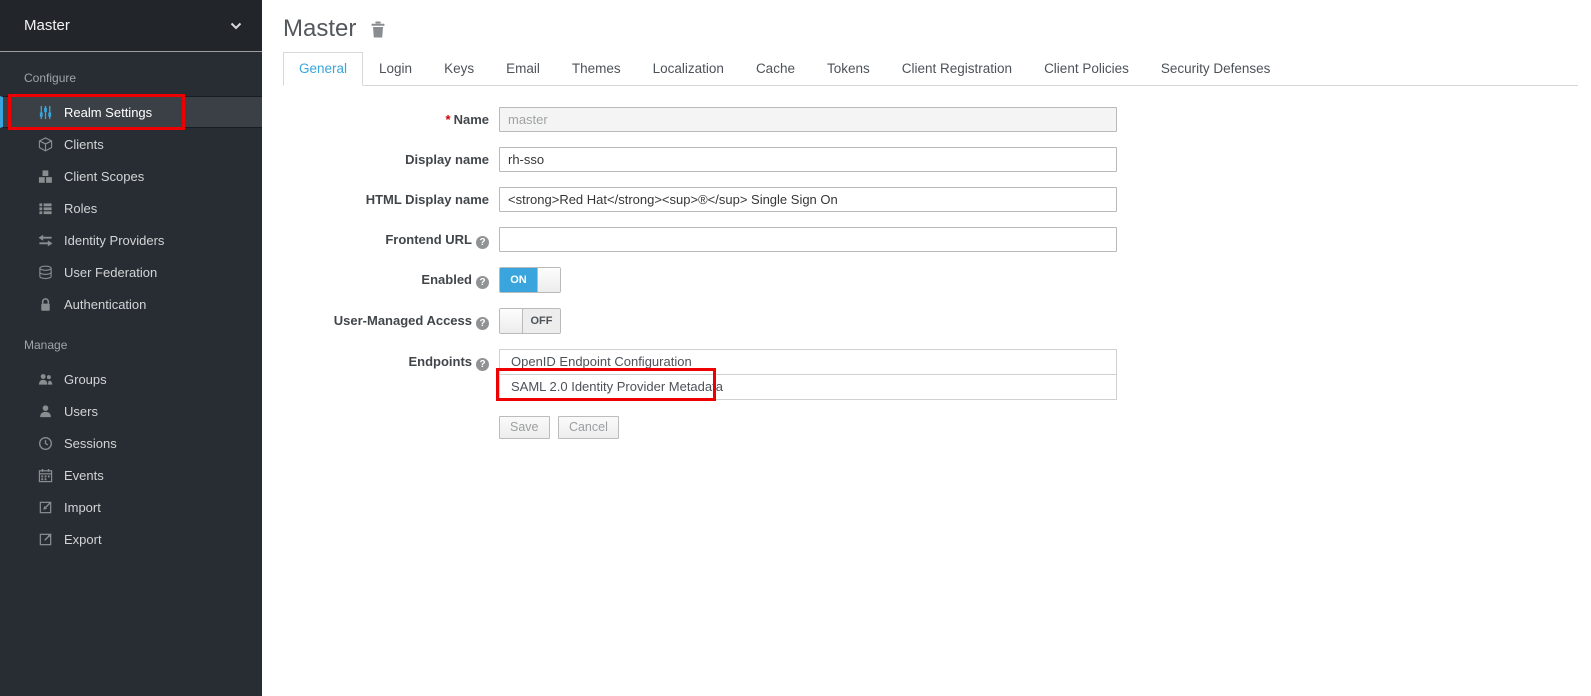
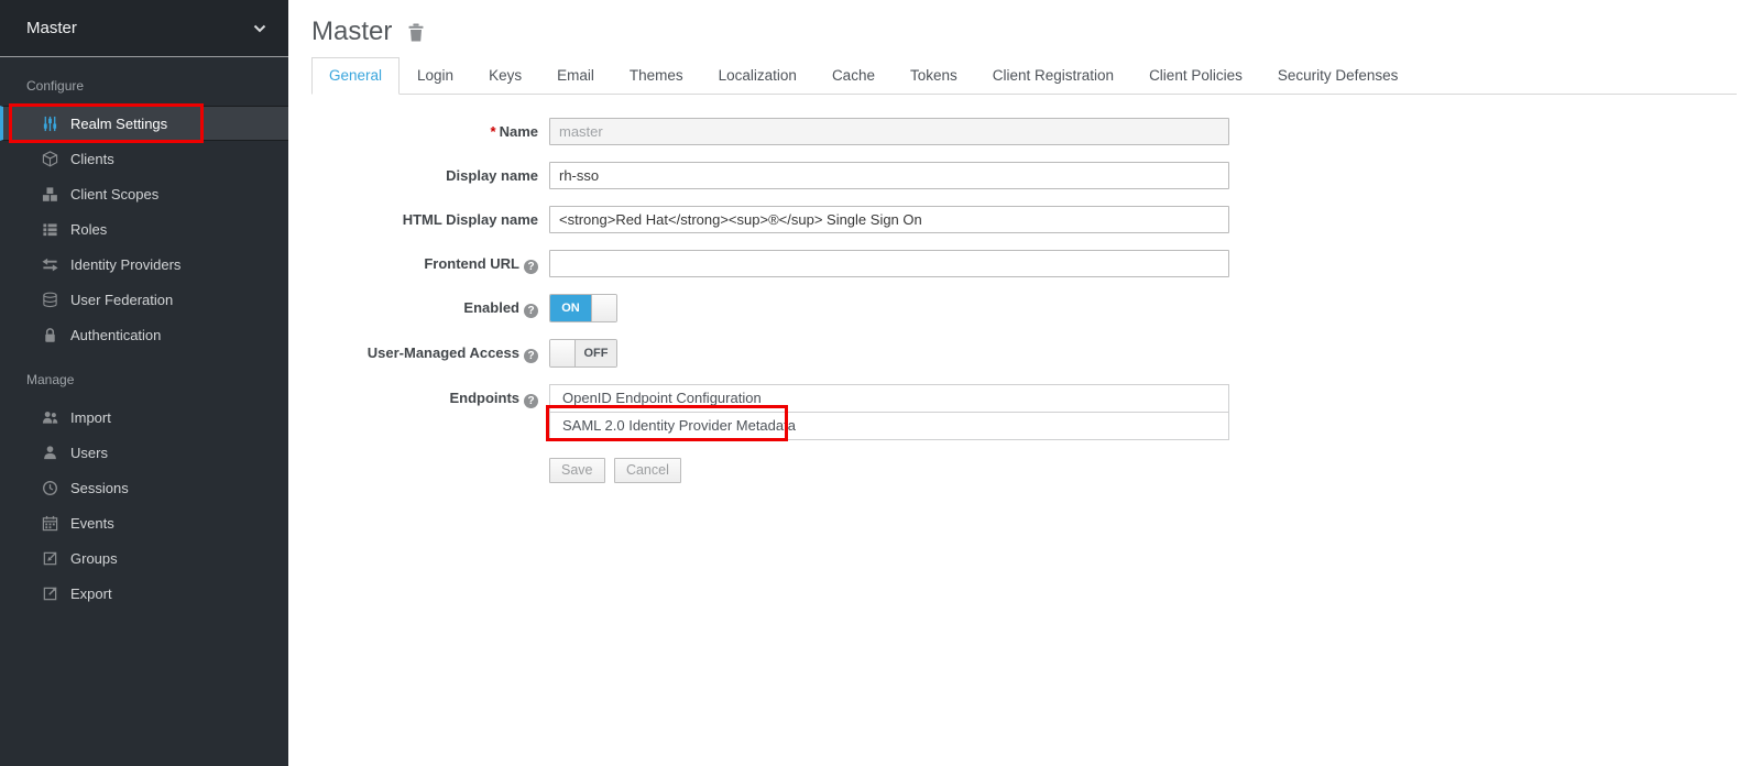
  Master
  Configure
  Realm Settings
  Clients
  Client Scopes
  Roles
  Identity Providers
  User Federation
  Authentication
  Manage
- Groups
+ Import
  Users
  Sessions
  Events
- Import
+ Groups
  Export
  Master
  General
  Login
  Keys
  Email
  Themes
  Localization
  Cache
  Tokens
  Client Registration
  Client Policies
  Security Defenses
  * Name
  master
  Display name
  rh-sso
  HTML Display name
  <strong>Red Hat</strong><sup>®</sup> Single Sign On
  Frontend URL ?
  Enabled ?
  ON
  User-Managed Access ?
  OFF
  Endpoints ?
  OpenID Endpoint Configuration
  SAML 2.0 Identity Provider Metadata
  Save Cancel
